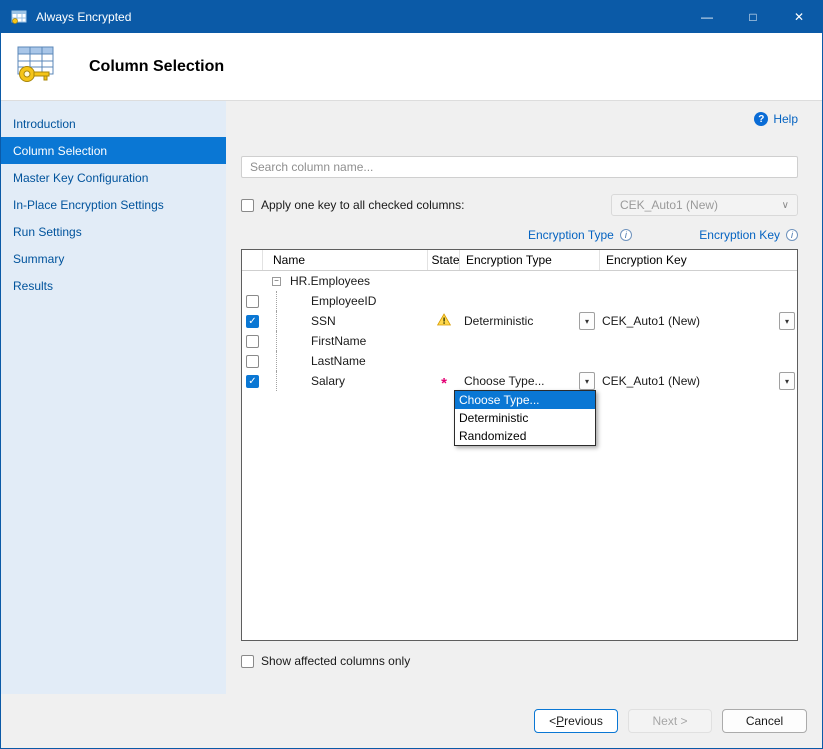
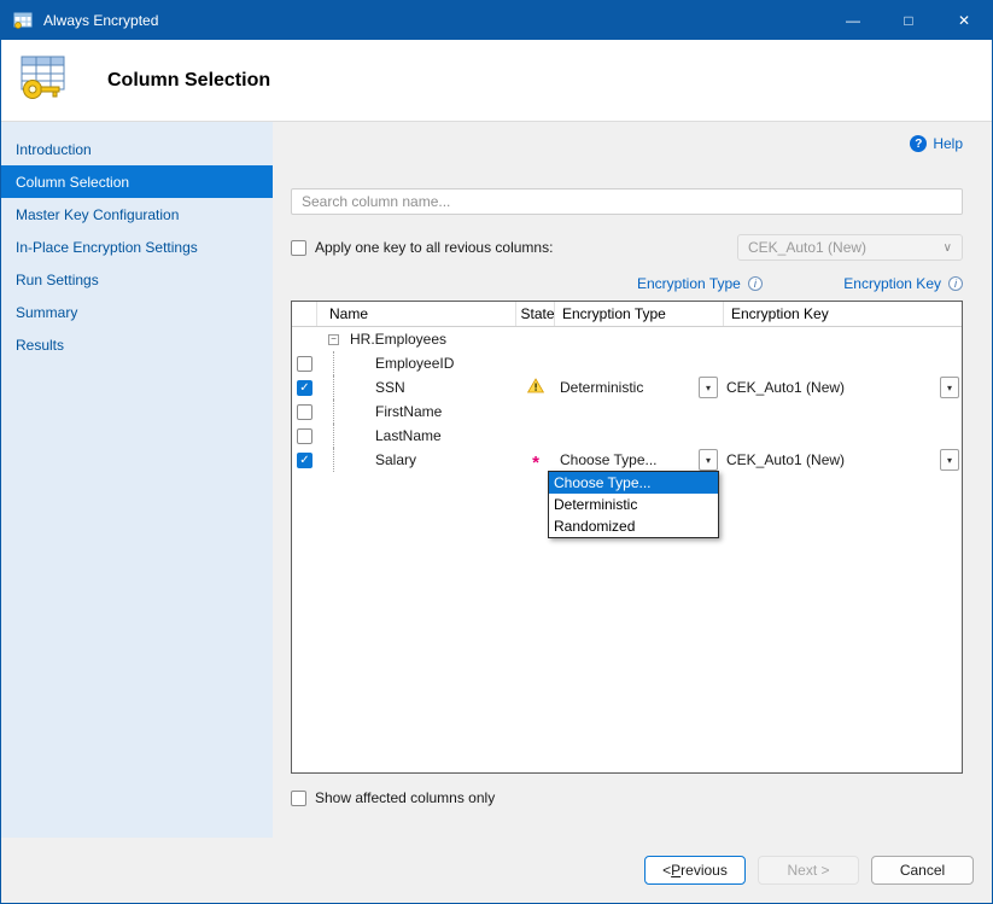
  Always Encrypted
  —
  □
  ✕
  Column Selection
  Introduction
  Column Selection
  Master Key Configuration
  In-Place Encryption Settings
  Run Settings
  Summary
  Results
  ?
  Help
  Search column name...
- Apply one key to all checked columns:
+ Apply one key to all revious columns:
  CEK_Auto1 (New)
  ∨
  Encryption Type
  i
  Encryption Key
  i
  Name
  State
  Encryption Type
  Encryption Key
  −
  HR.Employees
  EmployeeID
  ✓
  SSN
  Deterministic
  ▾
  CEK_Auto1 (New)
  ▾
  FirstName
  LastName
  ✓
  Salary
  *
  Choose Type...
  ▾
  CEK_Auto1 (New)
  ▾
  Choose Type...
  Deterministic
  Randomized
  Show affected columns only
  <
  P
  revious
  Next >
  Cancel
